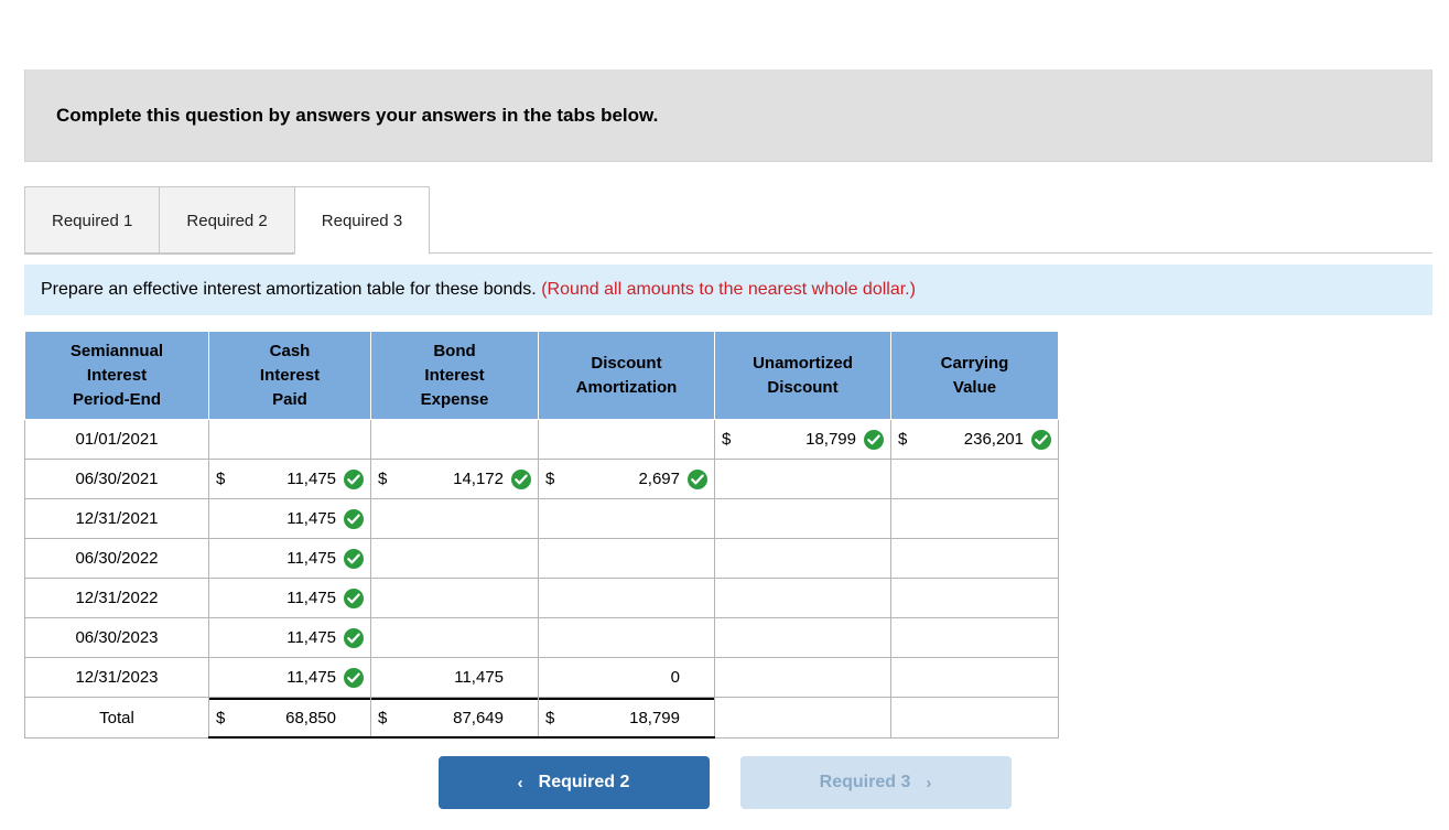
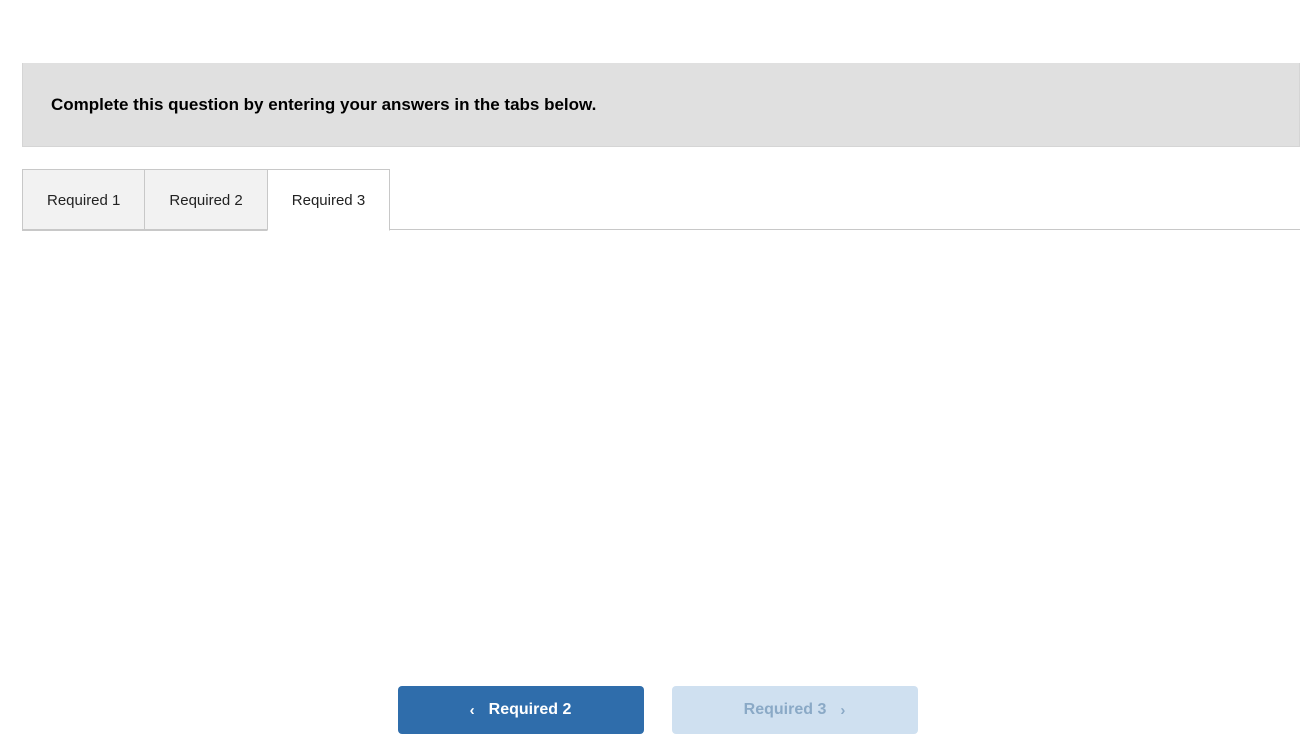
- Complete this question by answers your answers in the tabs below.
+ Complete this question by entering your answers in the tabs below.
  Required 1
  Required 2
  Required 3
- Prepare an effective interest amortization table for these bonds. (Round all amounts to the nearest whole dollar.)
- Semiannual Interest Period-End	Cash Interest Paid	Bond Interest Expense	Discount Amortization	Unamortized Discount	Carrying Value
- 01/01/2021				$ 18,799	$ 236,201
- 06/30/2021	$ 11,475	$ 14,172	$ 2,697
- 12/31/2021	11,475
- 06/30/2022	11,475
- 12/31/2022	11,475
- 06/30/2023	11,475
- 12/31/2023	11,475	11,475	0
- Total	$ 68,850	$ 87,649	$ 18,799
  ‹
  Required 2
  Required 3
  ›
